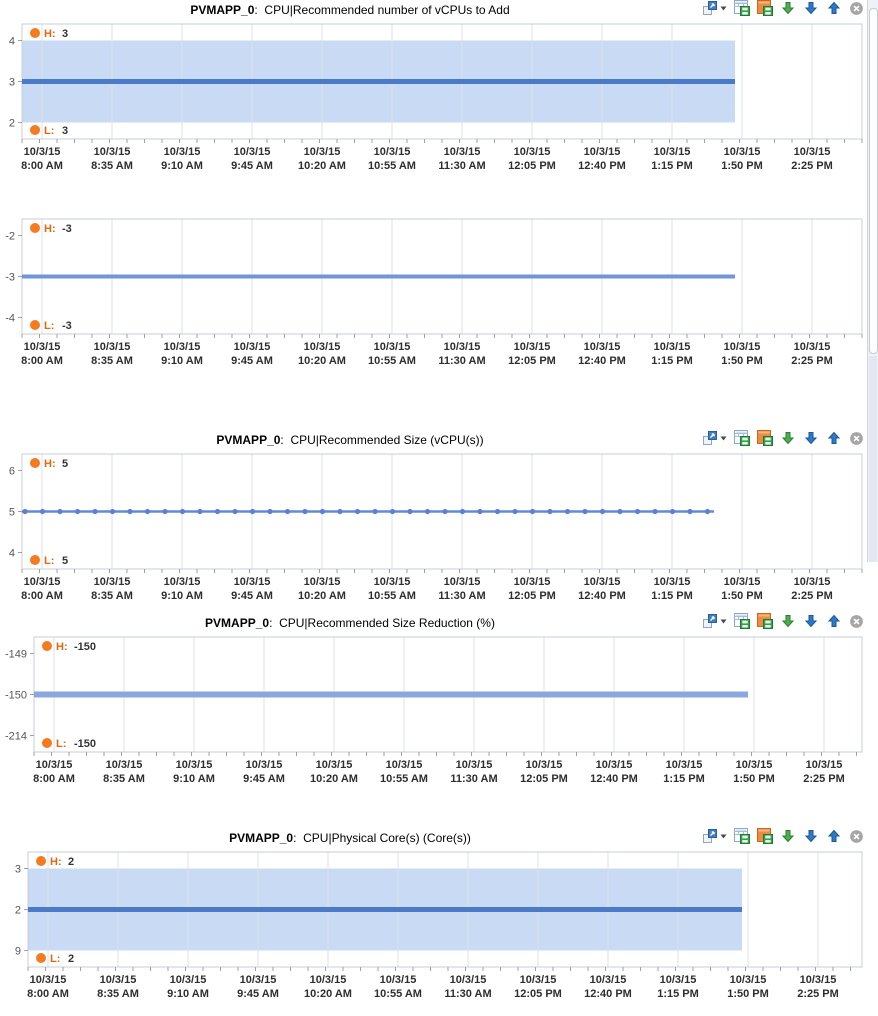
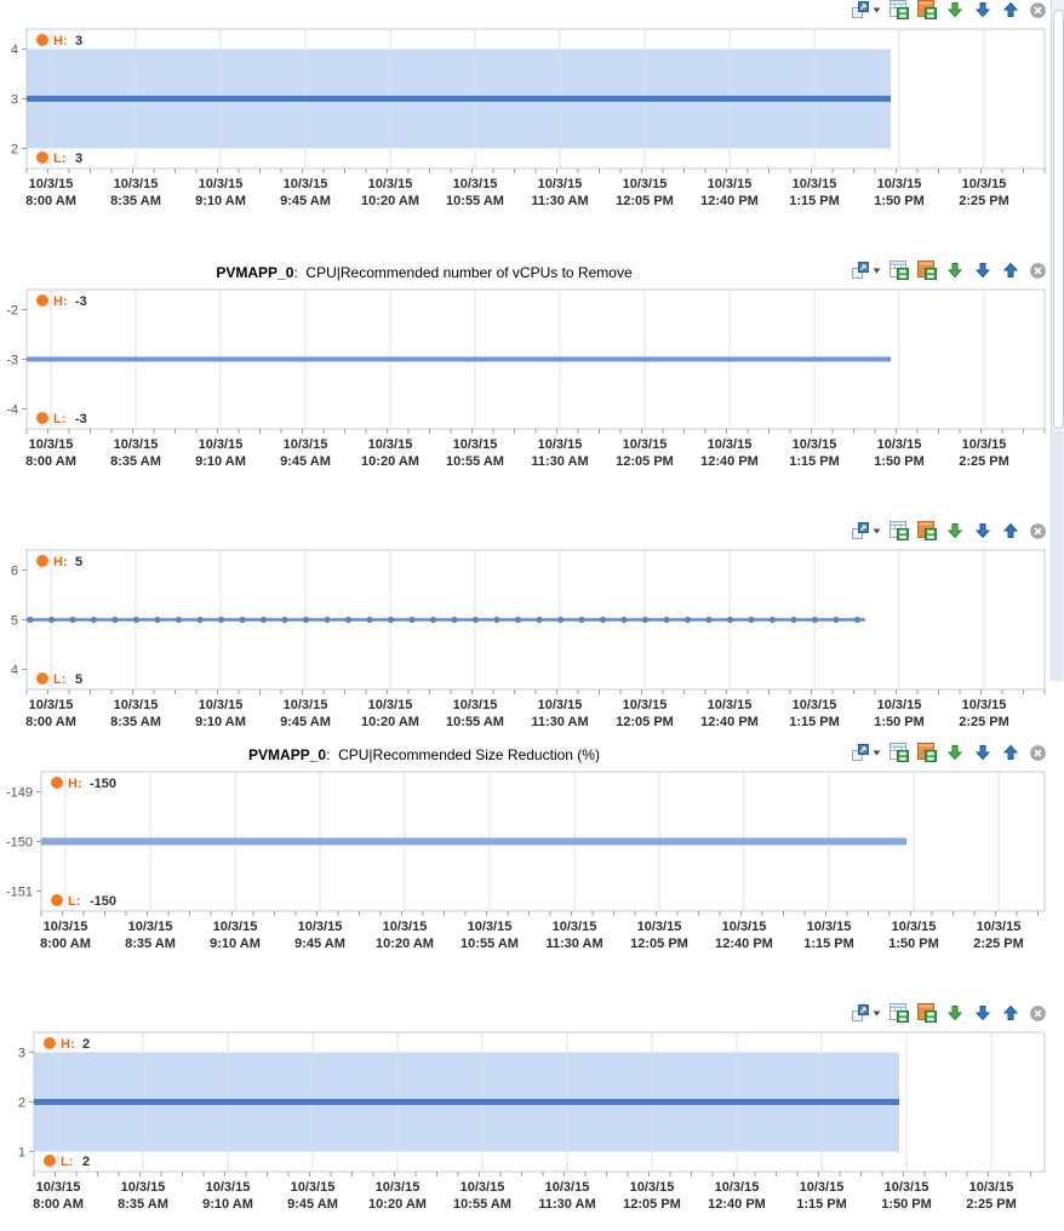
- PVMAPP_0: CPU|Recommended number of vCPUs to Add
  4
  3
  2
  10/3/15
  8:00 AM
  10/3/15
  8:35 AM
  10/3/15
  9:10 AM
  10/3/15
  9:45 AM
  10/3/15
  10:20 AM
  10/3/15
  10:55 AM
  10/3/15
  11:30 AM
  10/3/15
  12:05 PM
  10/3/15
  12:40 PM
  10/3/15
  1:15 PM
  10/3/15
  1:50 PM
  10/3/15
  2:25 PM
  H:
  3
  L:
  3
+ PVMAPP_0: CPU|Recommended number of vCPUs to Remove
  -2
  -3
  -4
  10/3/15
  8:00 AM
  10/3/15
  8:35 AM
  10/3/15
  9:10 AM
  10/3/15
  9:45 AM
  10/3/15
  10:20 AM
  10/3/15
  10:55 AM
  10/3/15
  11:30 AM
  10/3/15
  12:05 PM
  10/3/15
  12:40 PM
  10/3/15
  1:15 PM
  10/3/15
  1:50 PM
  10/3/15
  2:25 PM
  H:
  -3
  L:
  -3
- PVMAPP_0: CPU|Recommended Size (vCPU(s))
  6
  5
  4
  10/3/15
  8:00 AM
  10/3/15
  8:35 AM
  10/3/15
  9:10 AM
  10/3/15
  9:45 AM
  10/3/15
  10:20 AM
  10/3/15
  10:55 AM
  10/3/15
  11:30 AM
  10/3/15
  12:05 PM
  10/3/15
  12:40 PM
  10/3/15
  1:15 PM
  10/3/15
  1:50 PM
  10/3/15
  2:25 PM
  H:
  5
  L:
  5
  PVMAPP_0: CPU|Recommended Size Reduction (%)
  -149
  -150
- -214
+ -151
  10/3/15
  8:00 AM
  10/3/15
  8:35 AM
  10/3/15
  9:10 AM
  10/3/15
  9:45 AM
  10/3/15
  10:20 AM
  10/3/15
  10:55 AM
  10/3/15
  11:30 AM
  10/3/15
  12:05 PM
  10/3/15
  12:40 PM
  10/3/15
  1:15 PM
  10/3/15
  1:50 PM
  10/3/15
  2:25 PM
  H:
  -150
  L:
  -150
- PVMAPP_0: CPU|Physical Core(s) (Core(s))
  3
  2
- 9
+ 1
  10/3/15
  8:00 AM
  10/3/15
  8:35 AM
  10/3/15
  9:10 AM
  10/3/15
  9:45 AM
  10/3/15
  10:20 AM
  10/3/15
  10:55 AM
  10/3/15
  11:30 AM
  10/3/15
  12:05 PM
  10/3/15
  12:40 PM
  10/3/15
  1:15 PM
  10/3/15
  1:50 PM
  10/3/15
  2:25 PM
  H:
  2
  L:
  2
